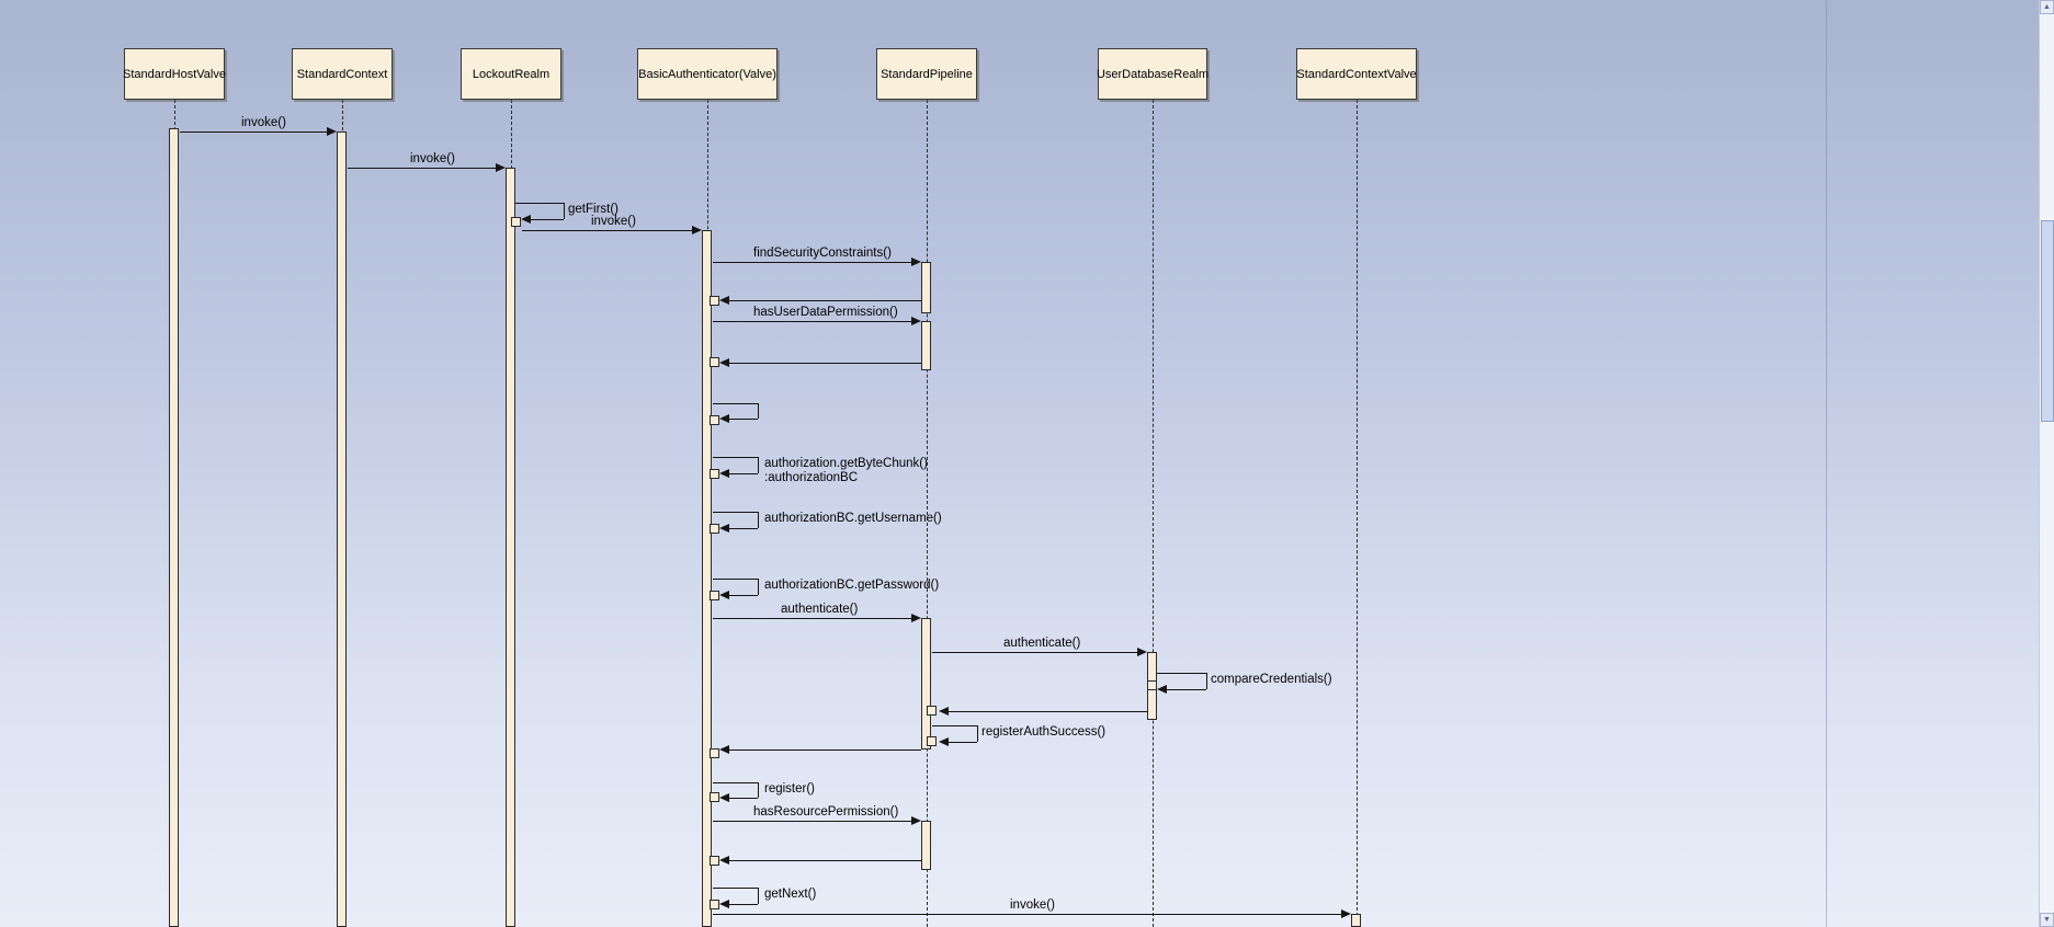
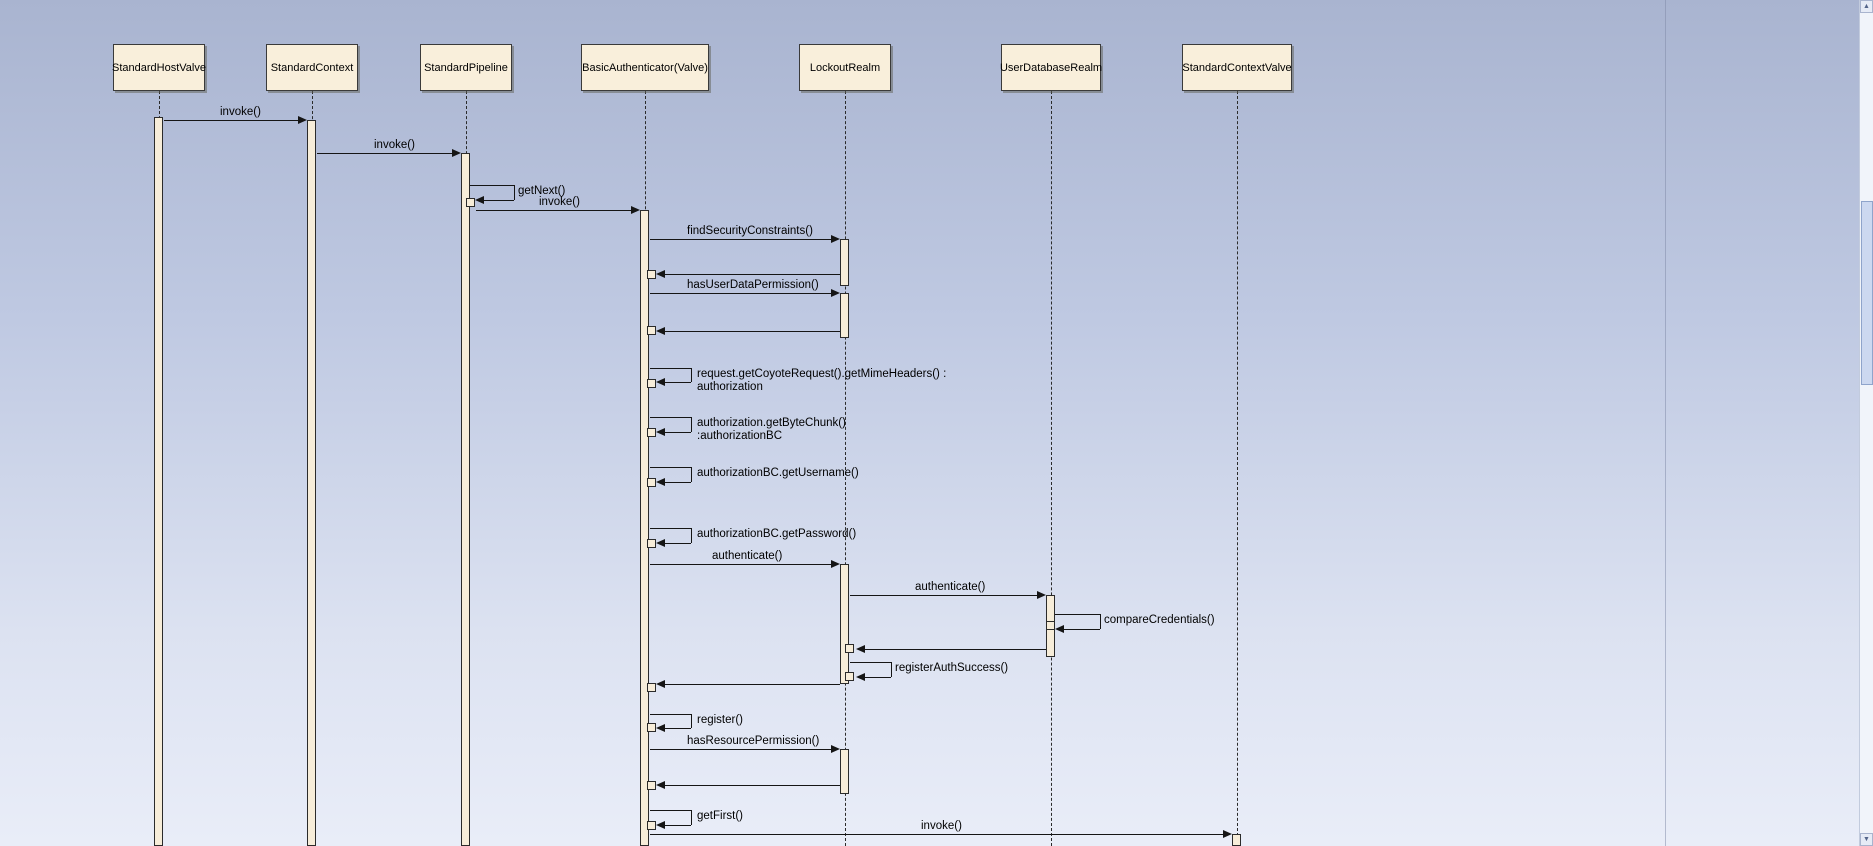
  invoke()
  invoke()
- getFirst()
+ getNext()
  invoke()
  findSecurityConstraints()
  hasUserDataPermission()
+ request.getCoyoteRequest().getMimeHeaders() :
+ authorization
  authorization.getByteChunk()
  :authorizationBC
  authorizationBC.getUsername()
  authorizationBC.getPassword()
  authenticate()
  authenticate()
  compareCredentials()
  registerAuthSuccess()
  register()
  hasResourcePermission()
- getNext()
+ getFirst()
  invoke()
  StandardHostValve
  StandardContext
- LockoutRealm
+ StandardPipeline
  BasicAuthenticator(Valve)
- StandardPipeline
+ LockoutRealm
  UserDatabaseRealm
  StandardContextValve
